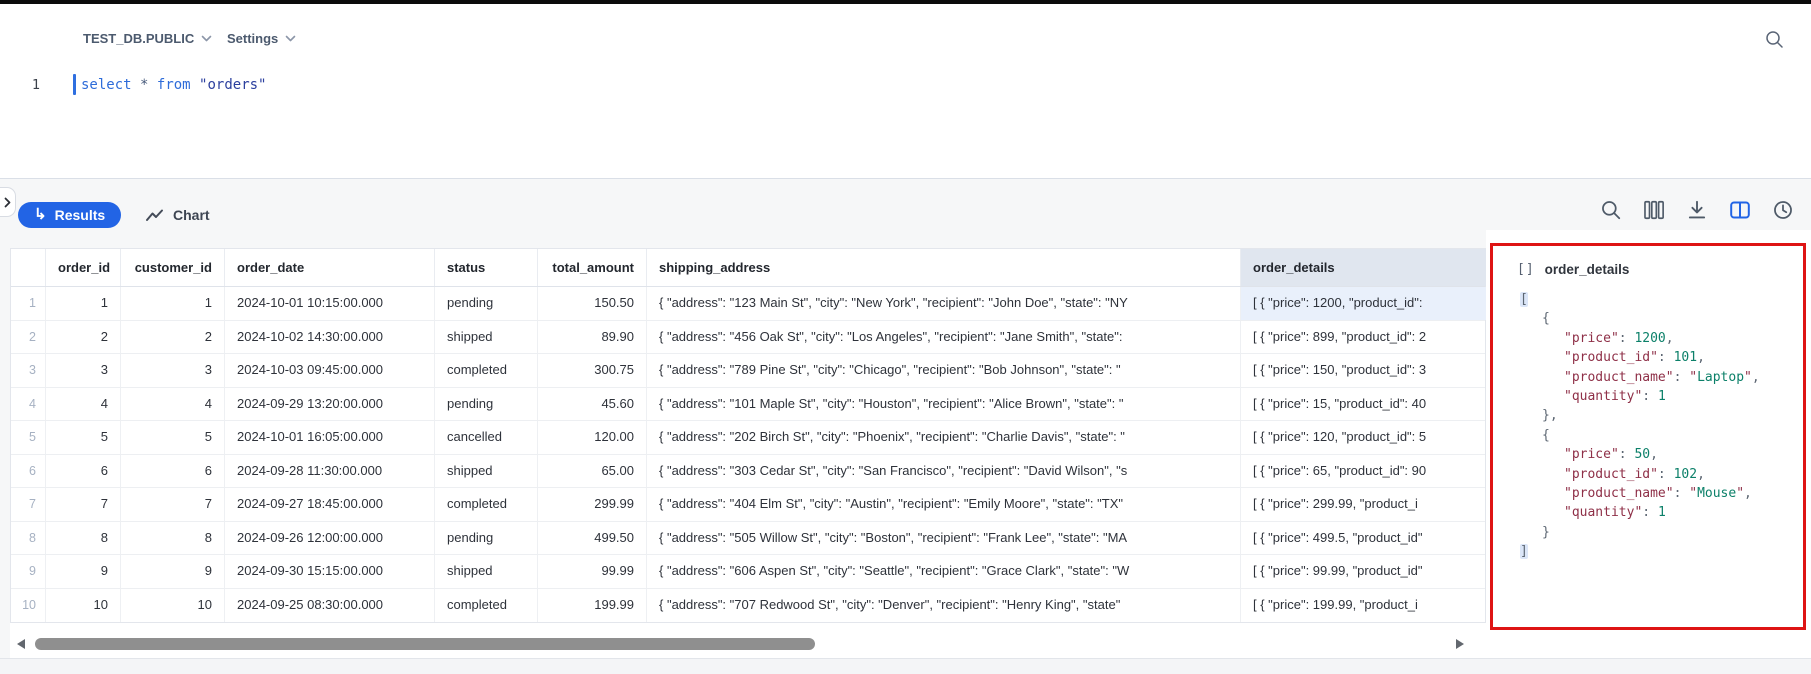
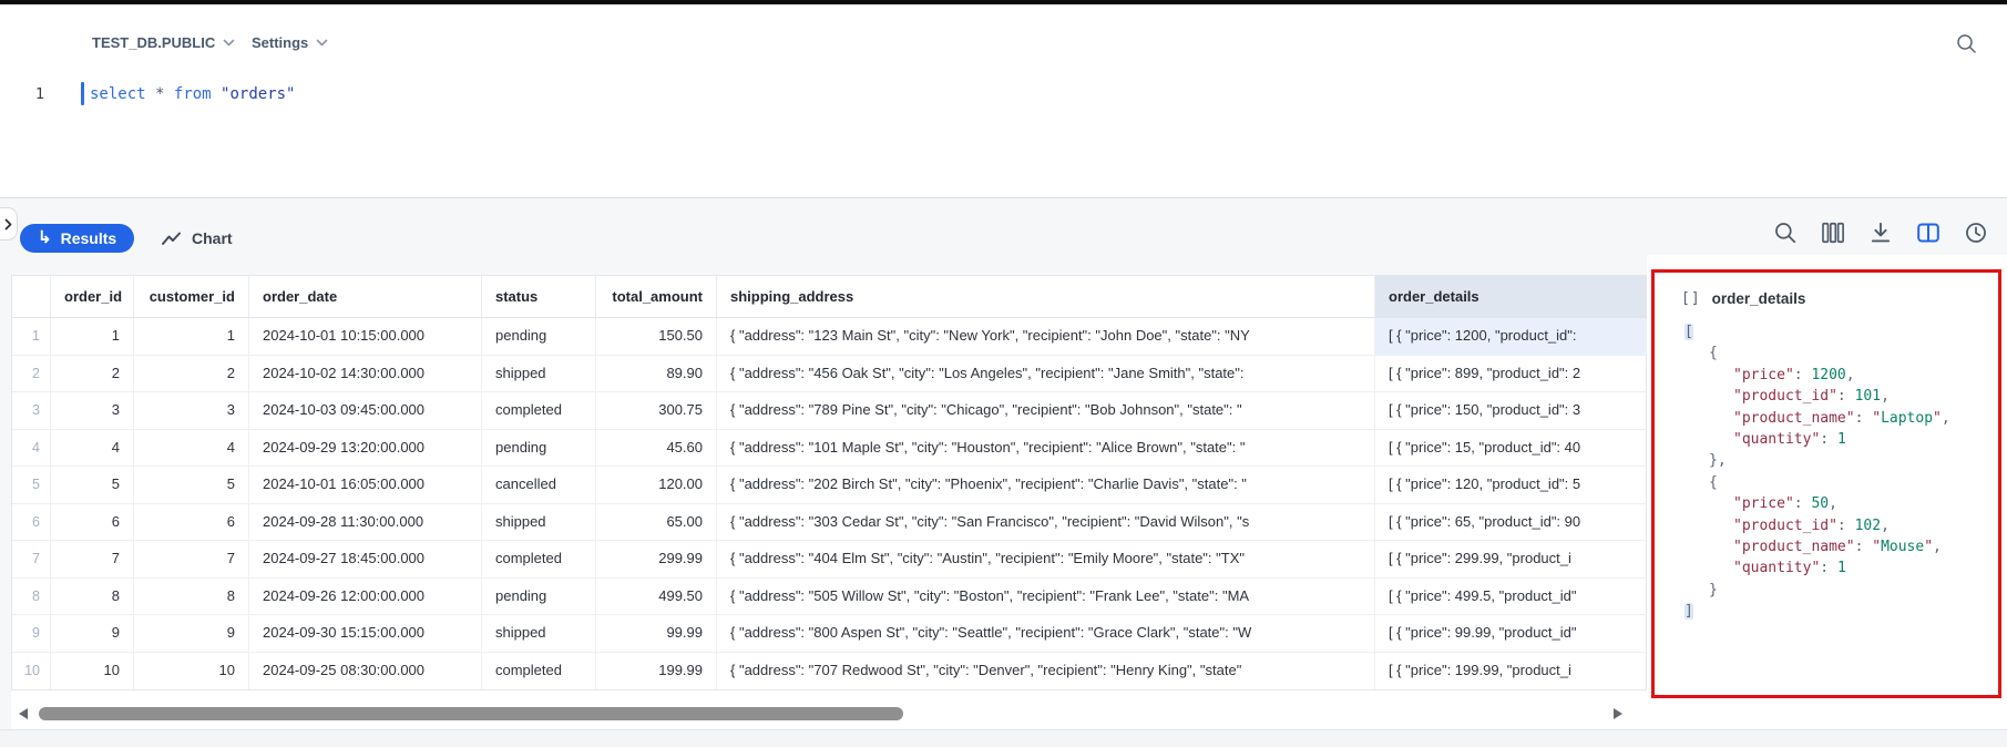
  TEST_DB.PUBLIC
  Settings
  1
  select * from "orders"
  ↳
  Results
  Chart
  order_id
  customer_id
  order_date
  status
  total_amount
  shipping_address
  order_details
  1
  1
  1
  2024-10-01 10:15:00.000
  pending
  150.50
  { "address": "123 Main St", "city": "New York", "recipient": "John Doe", "state": "NY
  [ { "price": 1200, "product_id":
  2
  2
  2
  2024-10-02 14:30:00.000
  shipped
  89.90
  { "address": "456 Oak St", "city": "Los Angeles", "recipient": "Jane Smith", "state":
  [ { "price": 899, "product_id": 2
  3
  3
  3
  2024-10-03 09:45:00.000
  completed
  300.75
  { "address": "789 Pine St", "city": "Chicago", "recipient": "Bob Johnson", "state": "
  [ { "price": 150, "product_id": 3
  4
  4
  4
  2024-09-29 13:20:00.000
  pending
  45.60
  { "address": "101 Maple St", "city": "Houston", "recipient": "Alice Brown", "state": "
  [ { "price": 15, "product_id": 40
  5
  5
  5
  2024-10-01 16:05:00.000
  cancelled
  120.00
  { "address": "202 Birch St", "city": "Phoenix", "recipient": "Charlie Davis", "state": "
  [ { "price": 120, "product_id": 5
  6
  6
  6
  2024-09-28 11:30:00.000
  shipped
  65.00
  { "address": "303 Cedar St", "city": "San Francisco", "recipient": "David Wilson", "s
  [ { "price": 65, "product_id": 90
  7
  7
  7
  2024-09-27 18:45:00.000
  completed
  299.99
  { "address": "404 Elm St", "city": "Austin", "recipient": "Emily Moore", "state": "TX"
  [ { "price": 299.99, "product_i
  8
  8
  8
  2024-09-26 12:00:00.000
  pending
  499.50
  { "address": "505 Willow St", "city": "Boston", "recipient": "Frank Lee", "state": "MA
  [ { "price": 499.5, "product_id"
  9
  9
  9
  2024-09-30 15:15:00.000
  shipped
  99.99
- { "address": "606 Aspen St", "city": "Seattle", "recipient": "Grace Clark", "state": "W
+ { "address": "800 Aspen St", "city": "Seattle", "recipient": "Grace Clark", "state": "W
  [ { "price": 99.99, "product_id"
  10
  10
  10
  2024-09-25 08:30:00.000
  completed
  199.99
  { "address": "707 Redwood St", "city": "Denver", "recipient": "Henry King", "state"
  [ { "price": 199.99, "product_i
  []
  order_details
  [
  {
  "price": 1200,
  "product_id": 101,
  "product_name": "Laptop",
  "quantity": 1
  },
  {
  "price": 50,
  "product_id": 102,
  "product_name": "Mouse",
  "quantity": 1
  }
  ]
